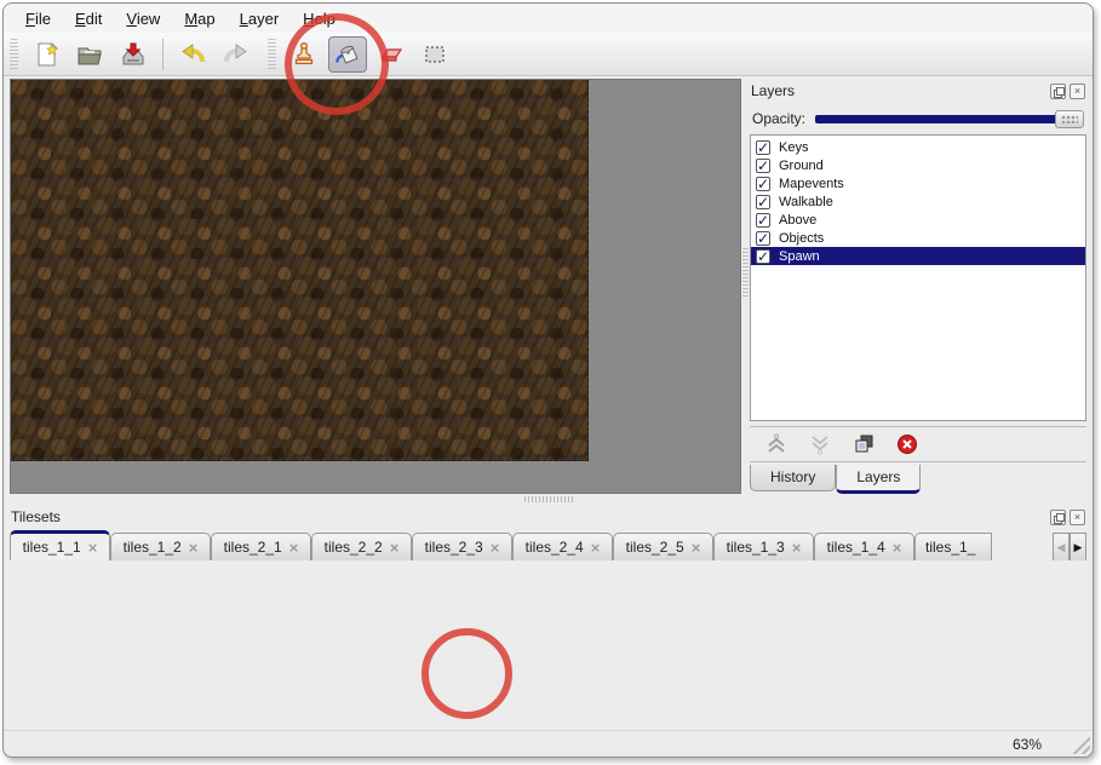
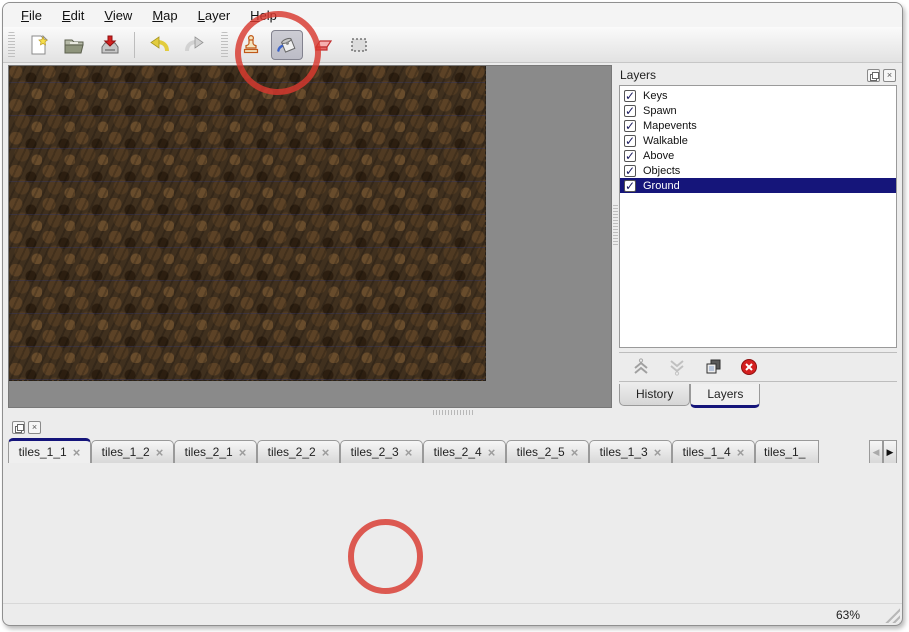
  File
  Edit
  View
  Map
  Layer
  Help
  Layers
  ×
- Opacity:
  ✓
  Keys
  ✓
- Ground
+ Spawn
  ✓
  Mapevents
  ✓
  Walkable
  ✓
  Above
  ✓
  Objects
  ✓
- Spawn
+ Ground
  History
  Layers
- Tilesets
  ×
  tiles_1_1
  ×
  tiles_1_2
  ×
  tiles_2_1
  ×
  tiles_2_2
  ×
  tiles_2_3
  ×
  tiles_2_4
  ×
  tiles_2_5
  ×
  tiles_1_3
  ×
  tiles_1_4
  ×
  tiles_1_
  ◀
  ▶
  63%
